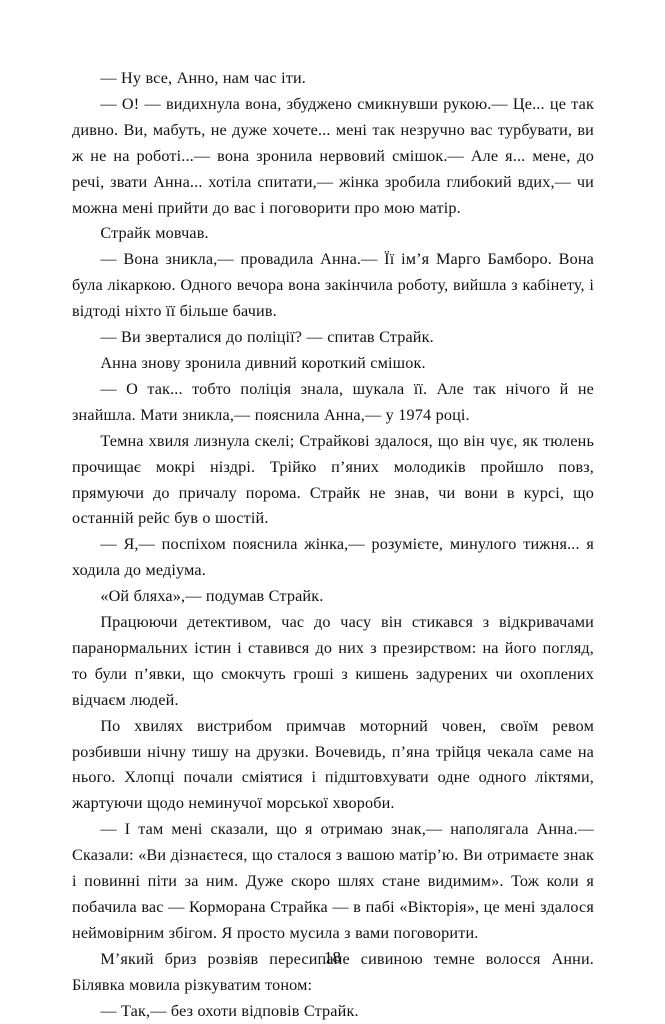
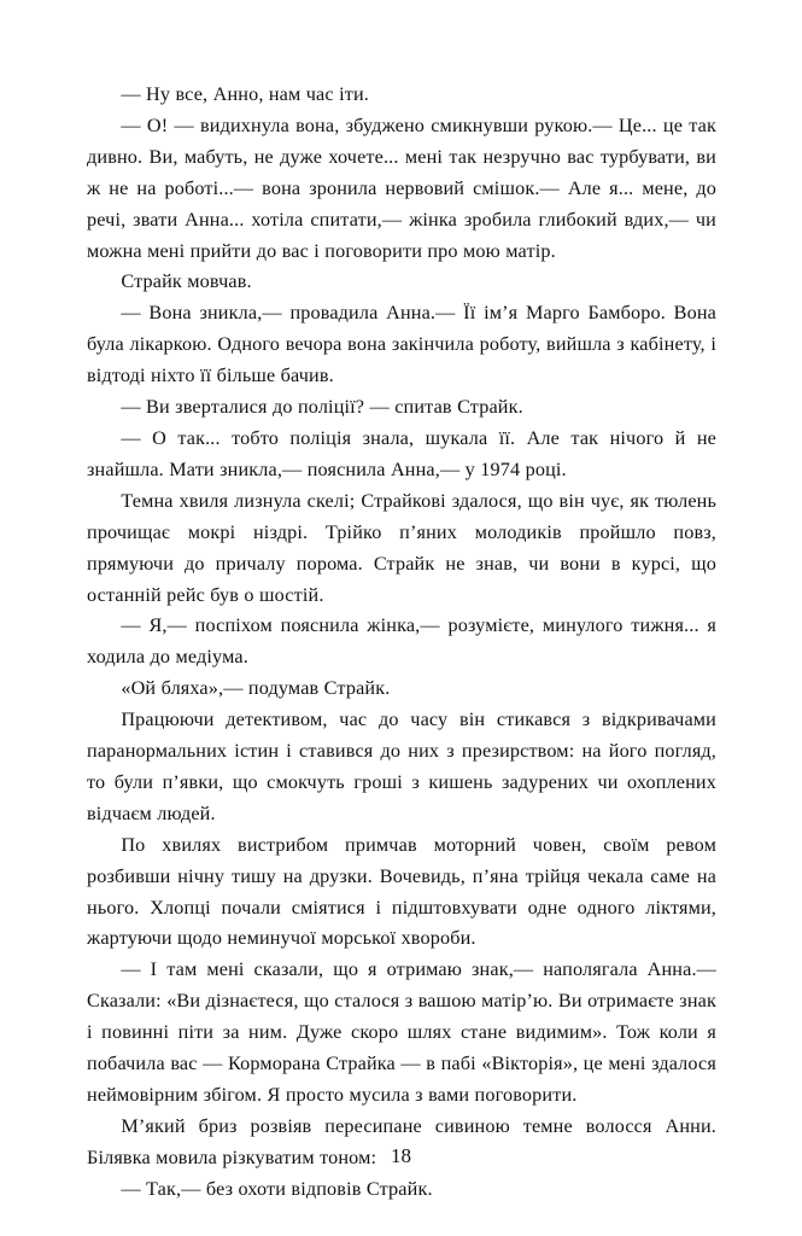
  — Ну все, Анно, нам час іти.
  — О! — видихнула вона, збуджено смикнувши рукою.— Це... це так дивно. Ви, мабуть, не дуже хочете... мені так незручно вас турбувати, ви ж не на роботі...— вона зронила нервовий смішок.— Але я... мене, до речі, звати Анна... хотіла спитати,— жінка зробила глибокий вдих,— чи можна мені прийти до вас і поговорити про мою матір.
  Страйк мовчав.
  — Вона зникла,— провадила Анна.— Її ім’я Марго Бамборо. Вона була лікаркою. Одного вечора вона закінчила роботу, вийшла з кабінету, і відтоді ніхто її більше бачив.
  — Ви зверталися до поліції? — спитав Страйк.
- Анна знову зронила дивний короткий смішок.
  — О так... тобто поліція знала, шукала її. Але так нічого й не знайшла. Мати зникла,— пояснила Анна,— у 1974 році.
  Темна хвиля лизнула скелі; Страйкові здалося, що він чує, як тюлень прочищає мокрі ніздрі. Трійко п’яних молодиків пройшло повз, прямуючи до причалу порома. Страйк не знав, чи вони в курсі, що останній рейс був о шостій.
  — Я,— поспіхом пояснила жінка,— розумієте, минулого тижня... я ходила до медіума.
  «Ой бляха»,— подумав Страйк.
  Працюючи детективом, час до часу він стикався з відкривачами паранормальних істин і ставився до них з презирством: на його погляд, то були п’явки, що смокчуть гроші з кишень задурених чи охоплених відчаєм людей.
  По хвилях вистрибом примчав моторний човен, своїм ревом розбивши нічну тишу на друзки. Вочевидь, п’яна трійця чекала саме на нього. Хлопці почали сміятися і підштовхувати одне одного лiктями, жартуючи щодо неминучої морської хвороби.
  — І там мені сказали, що я отримаю знак,— наполягала Анна.— Сказали: «Ви дізнаєтеся, що сталося з вашою матір’ю. Ви отримаєте знак і повинні піти за ним. Дуже скоро шлях стане видимим». Тож коли я побачила вас — Корморана Страйка — в пабі «Вікторія», це мені здалося неймовірним збігом. Я просто мусила з вами поговорити.
  М’який бриз розвіяв пересипане сивиною темне волосся Анни. Білявка мовила різкуватим тоном:
  — Так,— без охоти відповів Страйк.
  18
